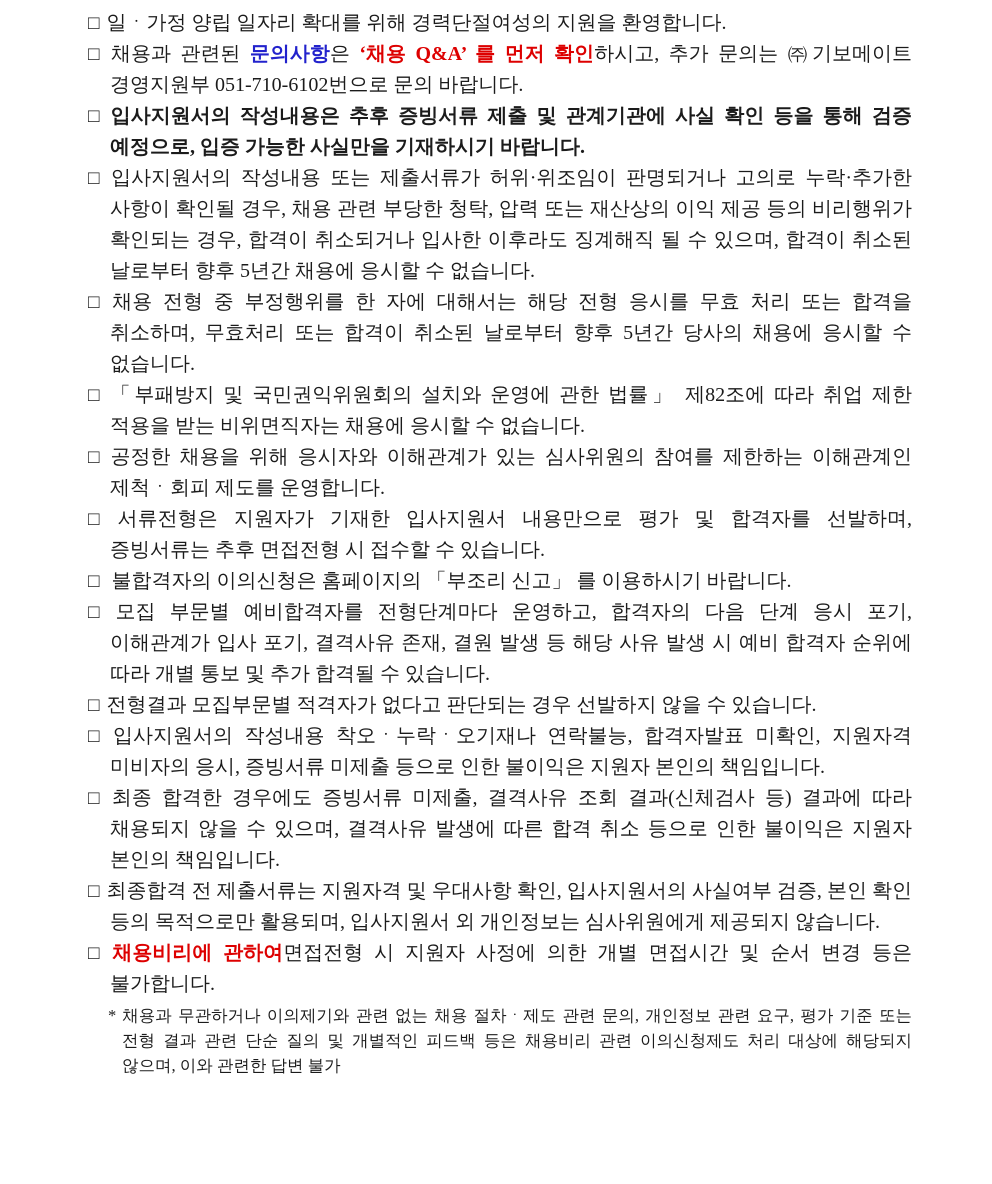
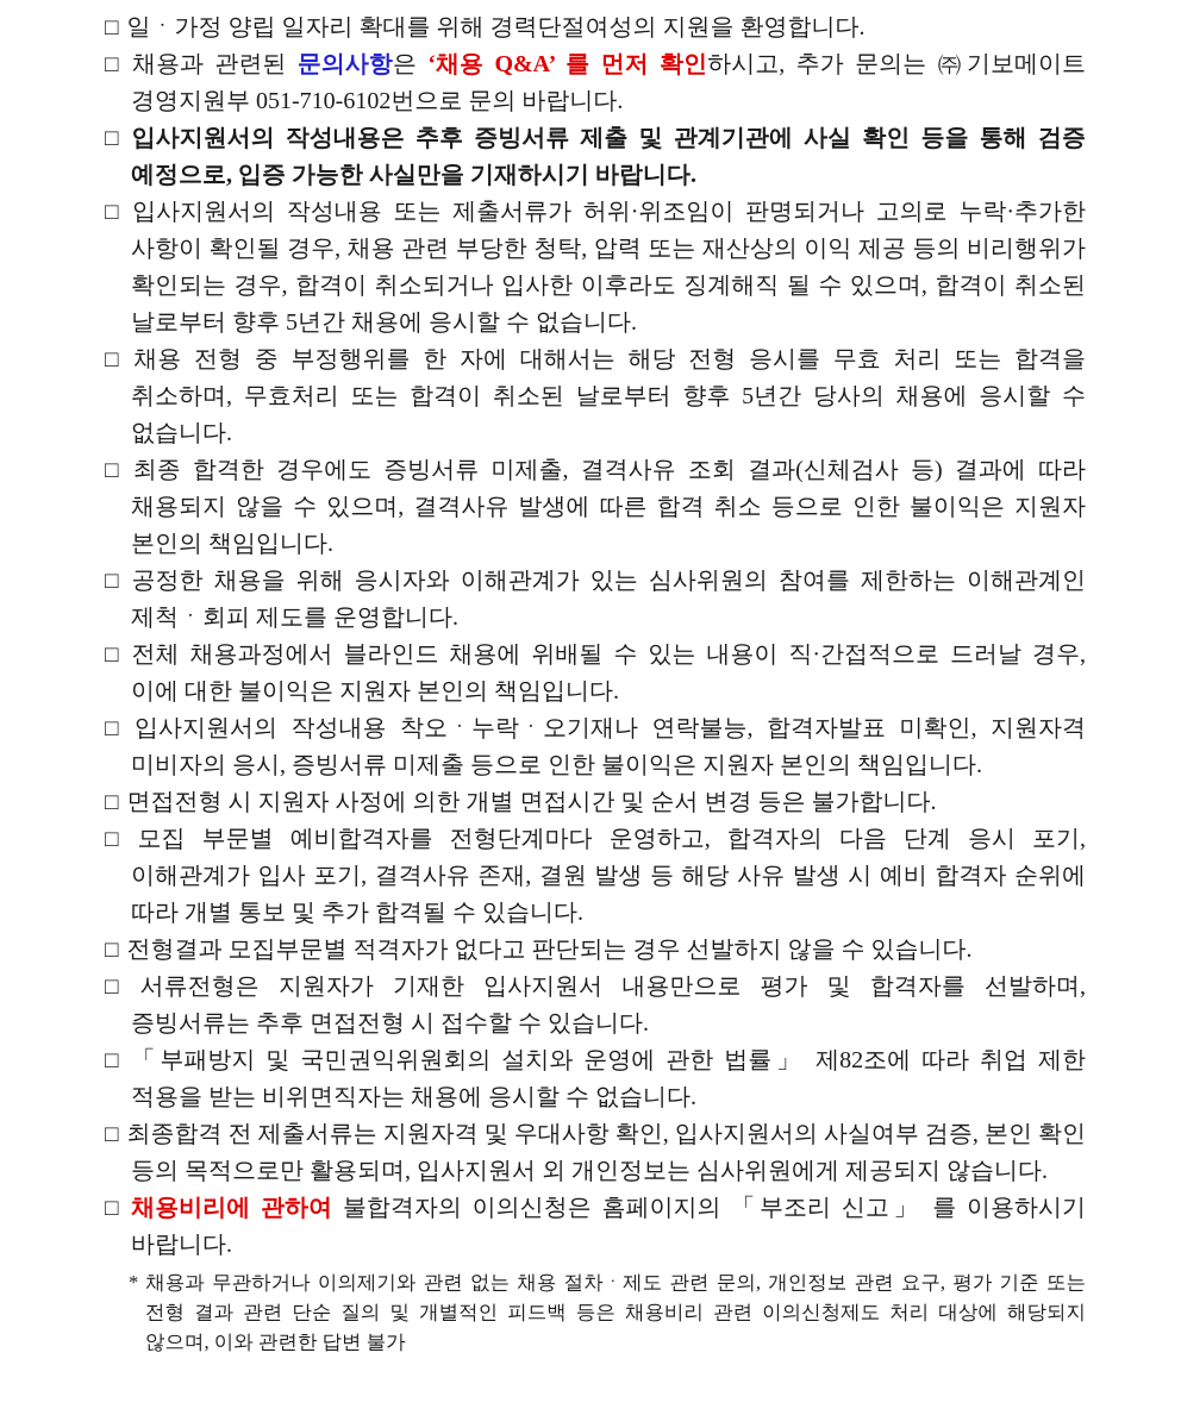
  □ 일ㆍ가정 양립 일자리 확대를 위해 경력단절여성의 지원을 환영합니다.
  □ 채용과 관련된 문의사항은 ‘채용 Q&A’ 를 먼저 확인하시고, 추가 문의는 ㈜기보메이트 경영지원부 051-710-6102번으로 문의 바랍니다.
  □ 입사지원서의 작성내용은 추후 증빙서류 제출 및 관계기관에 사실 확인 등을 통해 검증 예정으로, 입증 가능한 사실만을 기재하시기 바랍니다.
  □ 입사지원서의 작성내용 또는 제출서류가 허위·위조임이 판명되거나 고의로 누락·추가한 사항이 확인될 경우, 채용 관련 부당한 청탁, 압력 또는 재산상의 이익 제공 등의 비리행위가 확인되는 경우, 합격이 취소되거나 입사한 이후라도 징계해직 될 수 있으며, 합격이 취소된 날로부터 향후 5년간 채용에 응시할 수 없습니다.
  □ 채용 전형 중 부정행위를 한 자에 대해서는 해당 전형 응시를 무효 처리 또는 합격을 취소하며, 무효처리 또는 합격이 취소된 날로부터 향후 5년간 당사의 채용에 응시할 수 없습니다.
- □ 「부패방지 및 국민권익위원회의 설치와 운영에 관한 법률」 제82조에 따라 취업 제한 적용을 받는 비위면직자는 채용에 응시할 수 없습니다.
+ □ 최종 합격한 경우에도 증빙서류 미제출, 결격사유 조회 결과(신체검사 등) 결과에 따라 채용되지 않을 수 있으며, 결격사유 발생에 따른 합격 취소 등으로 인한 불이익은 지원자 본인의 책임입니다.
  □ 공정한 채용을 위해 응시자와 이해관계가 있는 심사위원의 참여를 제한하는 이해관계인 제척ㆍ회피 제도를 운영합니다.
+ □ 전체 채용과정에서 블라인드 채용에 위배될 수 있는 내용이 직·간접적으로 드러날 경우, 이에 대한 불이익은 지원자 본인의 책임입니다.
- □ 서류전형은 지원자가 기재한 입사지원서 내용만으로 평가 및 합격자를 선발하며, 증빙서류는 추후 면접전형 시 접수할 수 있습니다.
+ □ 입사지원서의 작성내용 착오ㆍ누락ㆍ오기재나 연락불능, 합격자발표 미확인, 지원자격 미비자의 응시, 증빙서류 미제출 등으로 인한 불이익은 지원자 본인의 책임입니다.
- □ 불합격자의 이의신청은 홈페이지의 「부조리 신고」 를 이용하시기 바랍니다.
+ □ 면접전형 시 지원자 사정에 의한 개별 면접시간 및 순서 변경 등은 불가합니다.
  □ 모집 부문별 예비합격자를 전형단계마다 운영하고, 합격자의 다음 단계 응시 포기, 이해관계가 입사 포기, 결격사유 존재, 결원 발생 등 해당 사유 발생 시 예비 합격자 순위에 따라 개별 통보 및 추가 합격될 수 있습니다.
  □ 전형결과 모집부문별 적격자가 없다고 판단되는 경우 선발하지 않을 수 있습니다.
- □ 입사지원서의 작성내용 착오ㆍ누락ㆍ오기재나 연락불능, 합격자발표 미확인, 지원자격 미비자의 응시, 증빙서류 미제출 등으로 인한 불이익은 지원자 본인의 책임입니다.
+ □ 서류전형은 지원자가 기재한 입사지원서 내용만으로 평가 및 합격자를 선발하며, 증빙서류는 추후 면접전형 시 접수할 수 있습니다.
- □ 최종 합격한 경우에도 증빙서류 미제출, 결격사유 조회 결과(신체검사 등) 결과에 따라 채용되지 않을 수 있으며, 결격사유 발생에 따른 합격 취소 등으로 인한 불이익은 지원자 본인의 책임입니다.
+ □ 「부패방지 및 국민권익위원회의 설치와 운영에 관한 법률」 제82조에 따라 취업 제한 적용을 받는 비위면직자는 채용에 응시할 수 없습니다.
  □ 최종합격 전 제출서류는 지원자격 및 우대사항 확인, 입사지원서의 사실여부 검증, 본인 확인 등의 목적으로만 활용되며, 입사지원서 외 개인정보는 심사위원에게 제공되지 않습니다.
- □ 채용비리에 관하여면접전형 시 지원자 사정에 의한 개별 면접시간 및 순서 변경 등은 불가합니다.
+ □ 채용비리에 관하여 불합격자의 이의신청은 홈페이지의 「부조리 신고」 를 이용하시기 바랍니다.
  * 채용과 무관하거나 이의제기와 관련 없는 채용 절차ㆍ제도 관련 문의, 개인정보 관련 요구, 평가 기준 또는 전형 결과 관련 단순 질의 및 개별적인 피드백 등은 채용비리 관련 이의신청제도 처리 대상에 해당되지 않으며, 이와 관련한 답변 불가
